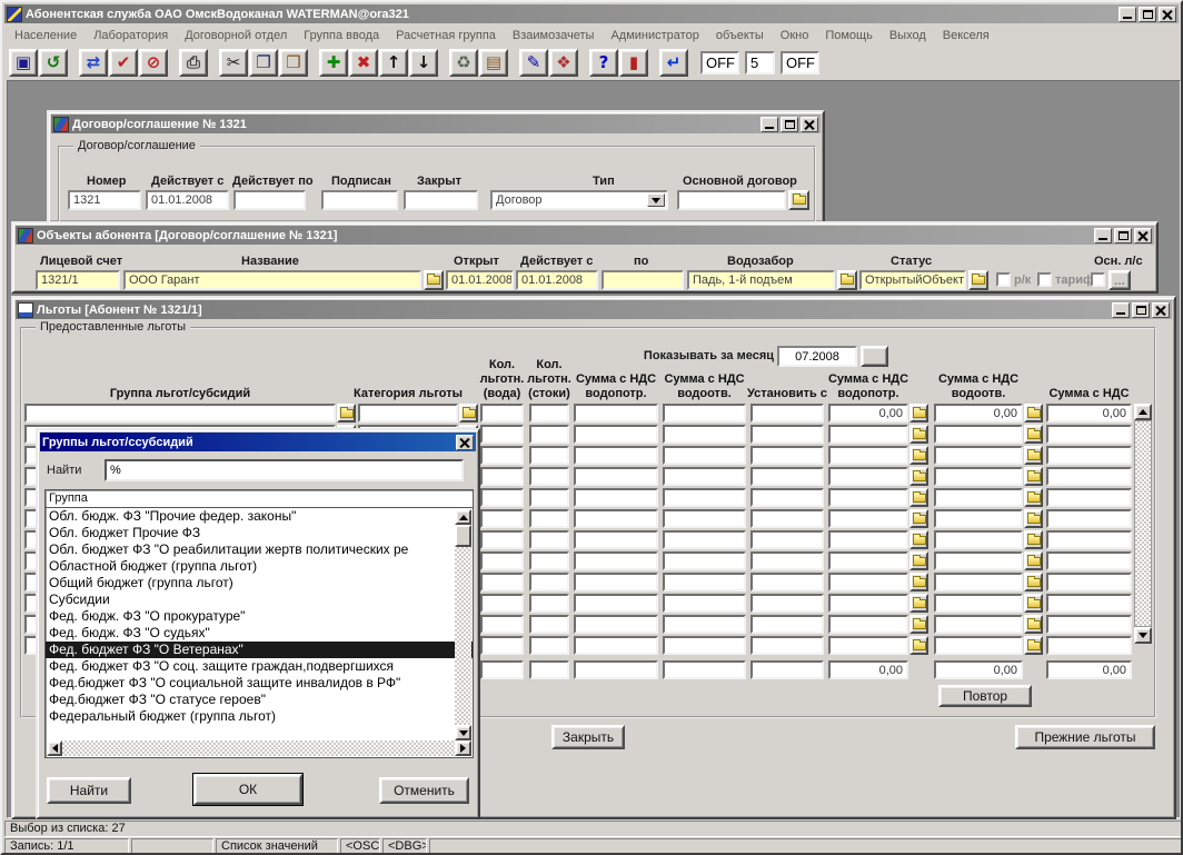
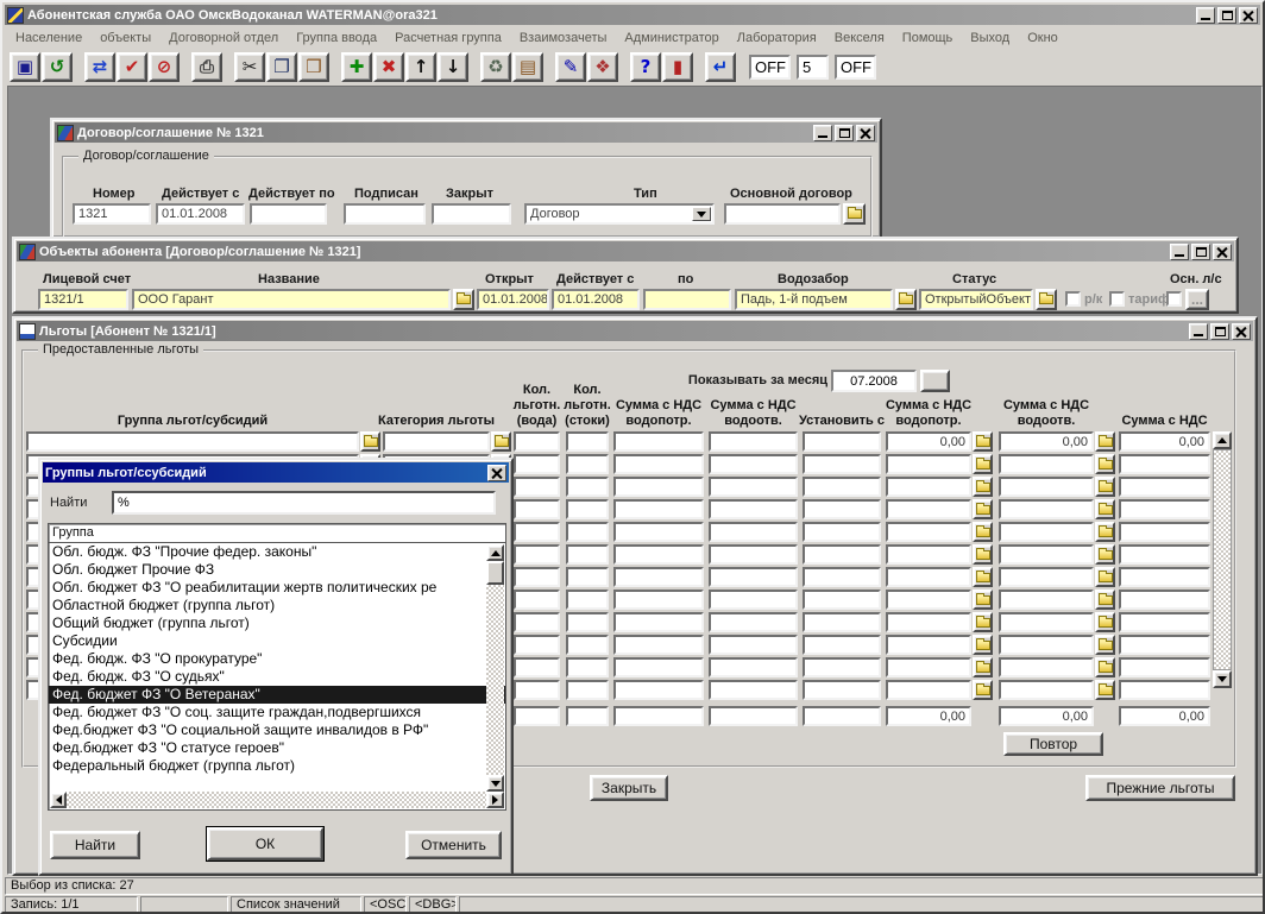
  Абонентская служба ОАО ОмскВодоканал WATERMAN@ora321
  Население
- Лаборатория
+ объекты
  Договорной отдел
  Группа ввода
  Расчетная группа
  Взаимозачеты
  Администратор
- объекты
+ Лаборатория
- Окно
+ Векселя
  Помощь
  Выход
- Векселя
+ Окно
  ▣
  ↺
  ⇄
  ✔
  ⊘
  ⎙
  ✂
  ❐
  ❒
  ✚
  ✖
  ↑
  ↓
  ♻
  ▤
  ✎
  ❖
  ?
  ▮
  ↵
  OFF
  5
  OFF
  Договор/соглашение № 1321
  Договор/соглашение
  Номер
  Действует с
  Действует по
  Подписан
  Закрыт
  Тип
  Основной договор
  1321
  01.01.2008
  Договор
  Объекты абонента [Договор/соглашение № 1321]
  Лицевой счет
  Название
  Открыт
  Действует с
  по
  Водозабор
  Статус
  Осн. л/с
  1321/1
  ООО Гарант
  01.01.2008
  01.01.2008
  Падь, 1-й подъем
  ОткрытыйОбъект
  р/к
  тариф
  ...
  Льготы [Абонент № 1321/1]
  Предоставленные льготы
  Показывать за месяц
  07.2008
  Повтор
  Закрыть
  Прежние льготы
  Группа льгот/субсидий
  Категория льготы
  Кол.
  льготн.
  (вода)
  Кол.
  льготн.
  (стоки)
  Сумма с НДС
  водопотр.
  Сумма с НДС
  водоотв.
  Установить с
  Сумма с НДС
  водопотр.
  Сумма с НДС
  водоотв.
  Сумма с НДС
  0,00
  0,00
  0,00
  0,00
  0,00
  0,00
  Группы льгот/ссубсидий
  Найти
  %
  Группа
  Обл. бюдж. ФЗ "Прочие федер. законы"
  Обл. бюджет Прочие ФЗ
  Обл. бюджет ФЗ "О реабилитации жертв политических ре
  Областной бюджет (группа льгот)
  Общий бюджет (группа льгот)
  Субсидии
  Фед. бюдж. ФЗ "О прокуратуре"
  Фед. бюдж. ФЗ "О судьях"
  Фед. бюджет ФЗ "О Ветеранах"
  Фед. бюджет ФЗ "О соц. защите граждан,подвергшихся
  Фед.бюджет ФЗ "О социальной защите инвалидов в РФ"
  Фед.бюджет ФЗ "О статусе героев"
  Федеральный бюджет (группа льгот)
  Найти
  ОК
  Отменить
  Выбор из списка: 27
  Запись: 1/1
  Список значений
  <OSC
  <DBG>
